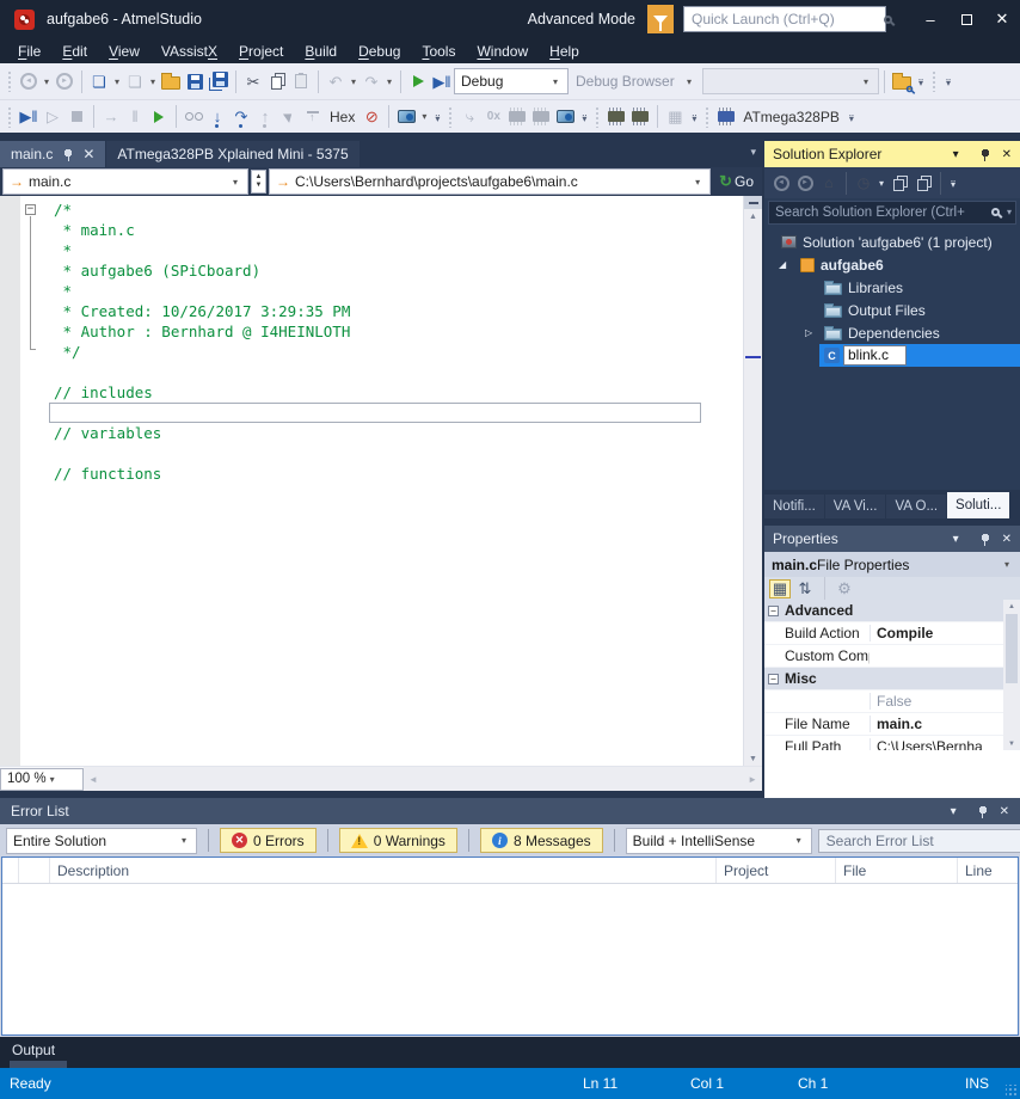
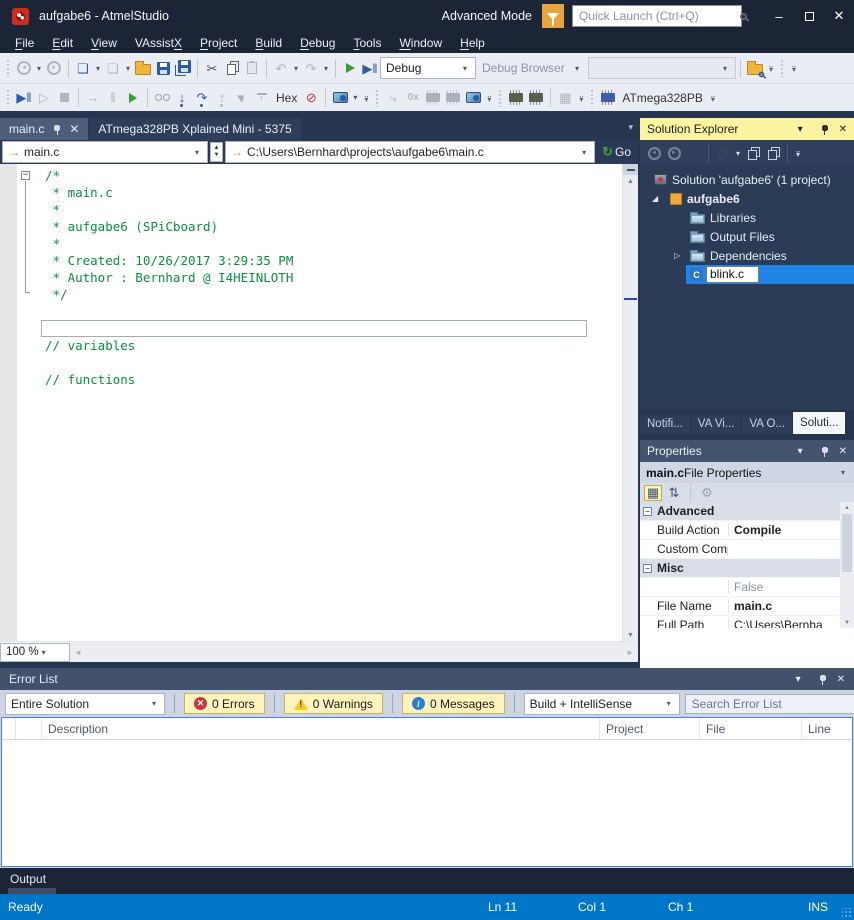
  aufgabe6 - AtmelStudio
  Advanced Mode
  Quick Launch (Ctrl+Q)
  –
  ✕
  File
  Edit
  View
  VAssistX
  Project
  Build
  Debug
  Tools
  Window
  Help
  Debug
  Debug Browser
  Hex
  0x
  ATmega328PB
  main.c
  ✕
  ATmega328PB Xplained Mini - 5375
  ▾
  →
  main.c
  →
  C:\Users\Bernhard\projects\aufgabe6\main.c
  ↻
  Go
  /*
  * main.c
  *
  * aufgabe6 (SPiCboard)
  *
  * Created: 10/26/2017 3:29:35 PM
  * Author : Bernhard @ I4HEINLOTH
  */
- // includes
  // variables
  // functions
  −
  100 %
  ◄
  ►
  Solution Explorer
  ▾
  ✕
- Search Solution Explorer (Ctrl+
  Solution 'aufgabe6' (1 project)
  ◢
  aufgabe6
  Libraries
  Output Files
  ▷
  Dependencies
  C
  blink.c
  Notifi...
  VA Vi...
  VA O...
  Soluti...
  Properties
  ▾
  ✕
  main.c
  File Properties
  −
  Advanced
  Build Action
  Compile
  Custom Com
  −
  Misc
  False
  File Name
  main.c
  Full Path
  C:\Users\Bernha
  Error List
  ▾
  ✕
  Entire Solution
  ✕
  0 Errors
  0 Warnings
  i
- 8 Messages
+ 0 Messages
  Build + IntelliSense
  Search Error List
  Description
  Project
  File
  Line
  Output
  Ready
  Ln 11
  Col 1
  Ch 1
  INS
